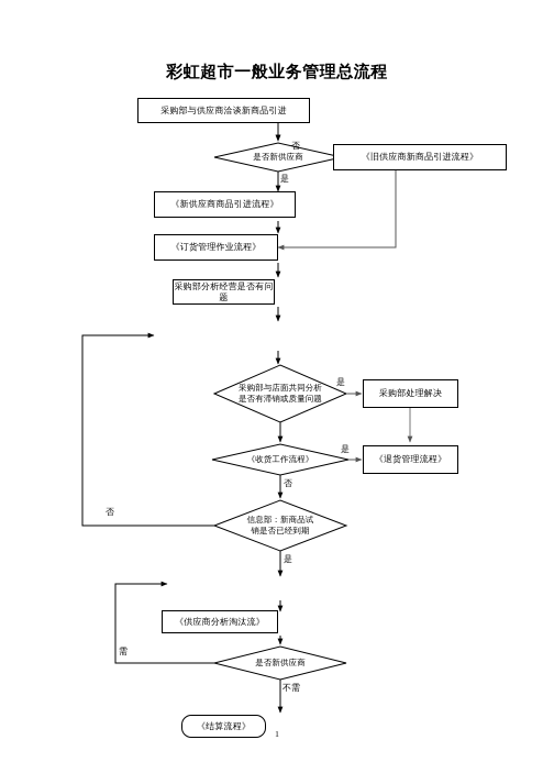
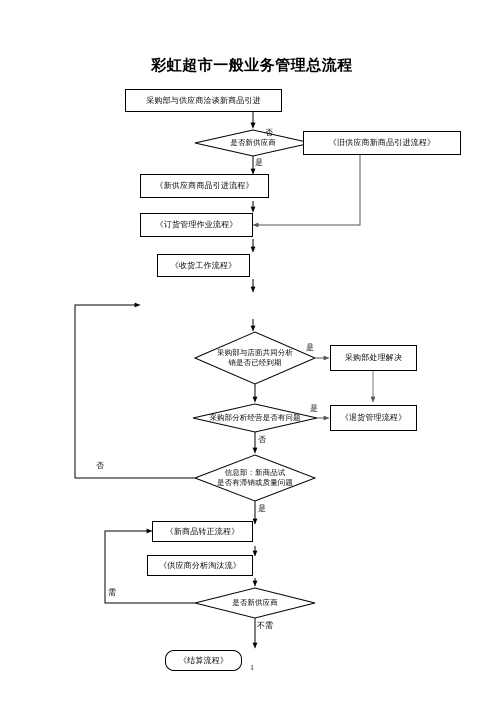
  彩虹超市一般业务管理总流程
  采购部与供应商洽谈新商品引进
  《旧供应商新商品引进流程》
  《新供应商商品引进流程》
  《订货管理作业流程》
- 采购部分析经营是否有问题
+ 《收货工作流程》
  采购部处理解决
  《退货管理流程》
+ 《新商品转正流程》
  《供应商分析淘汰流》
  《结算流程》
  是否新供应商
  采购部与店面共同分析
- 是否有滞销或质量问题
+ 销是否已经到期
- 《收货工作流程》
+ 采购部分析经营是否有问题
  信息部：新商品试
- 销是否已经到期
+ 是否有滞销或质量问题
  是否新供应商
  否
  是
  是
  是
  否
  否
  是
  需
  不需
  1
